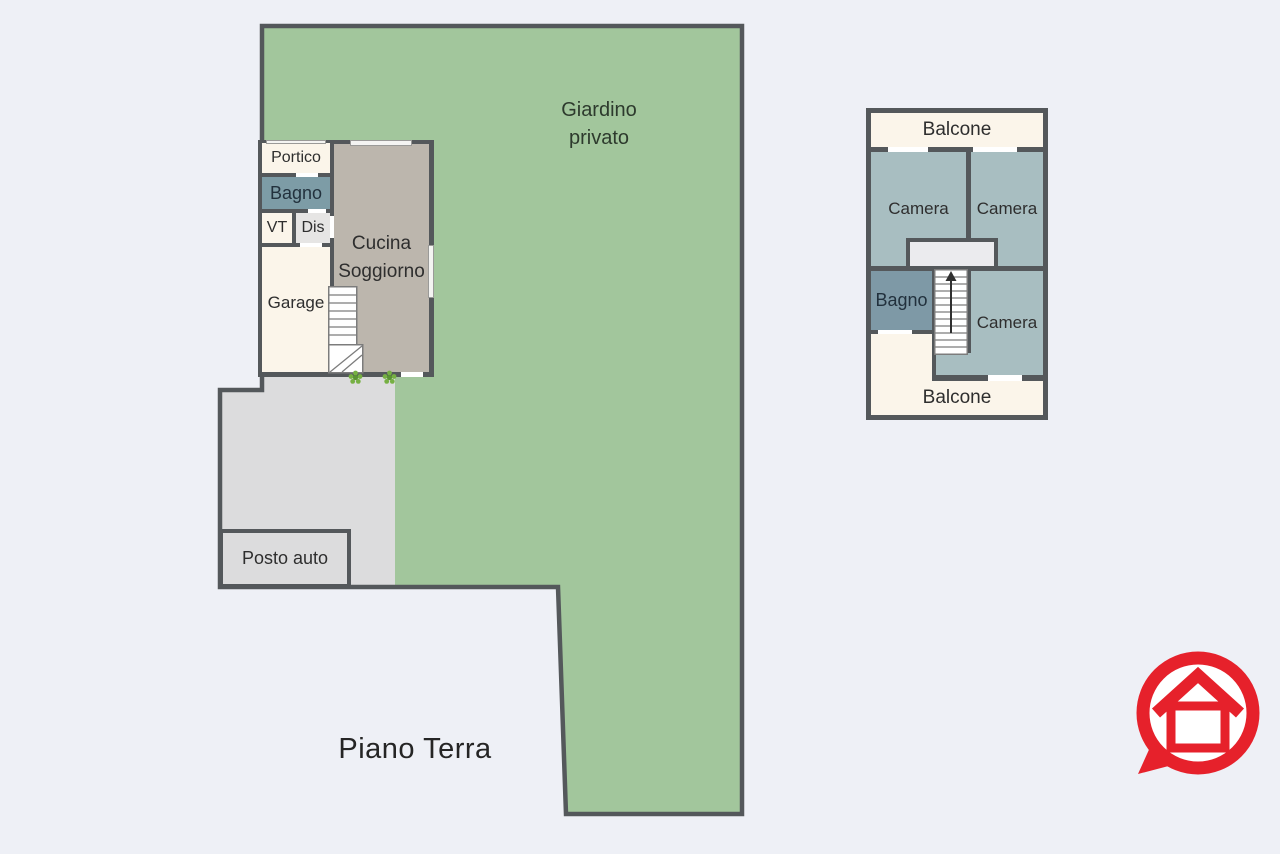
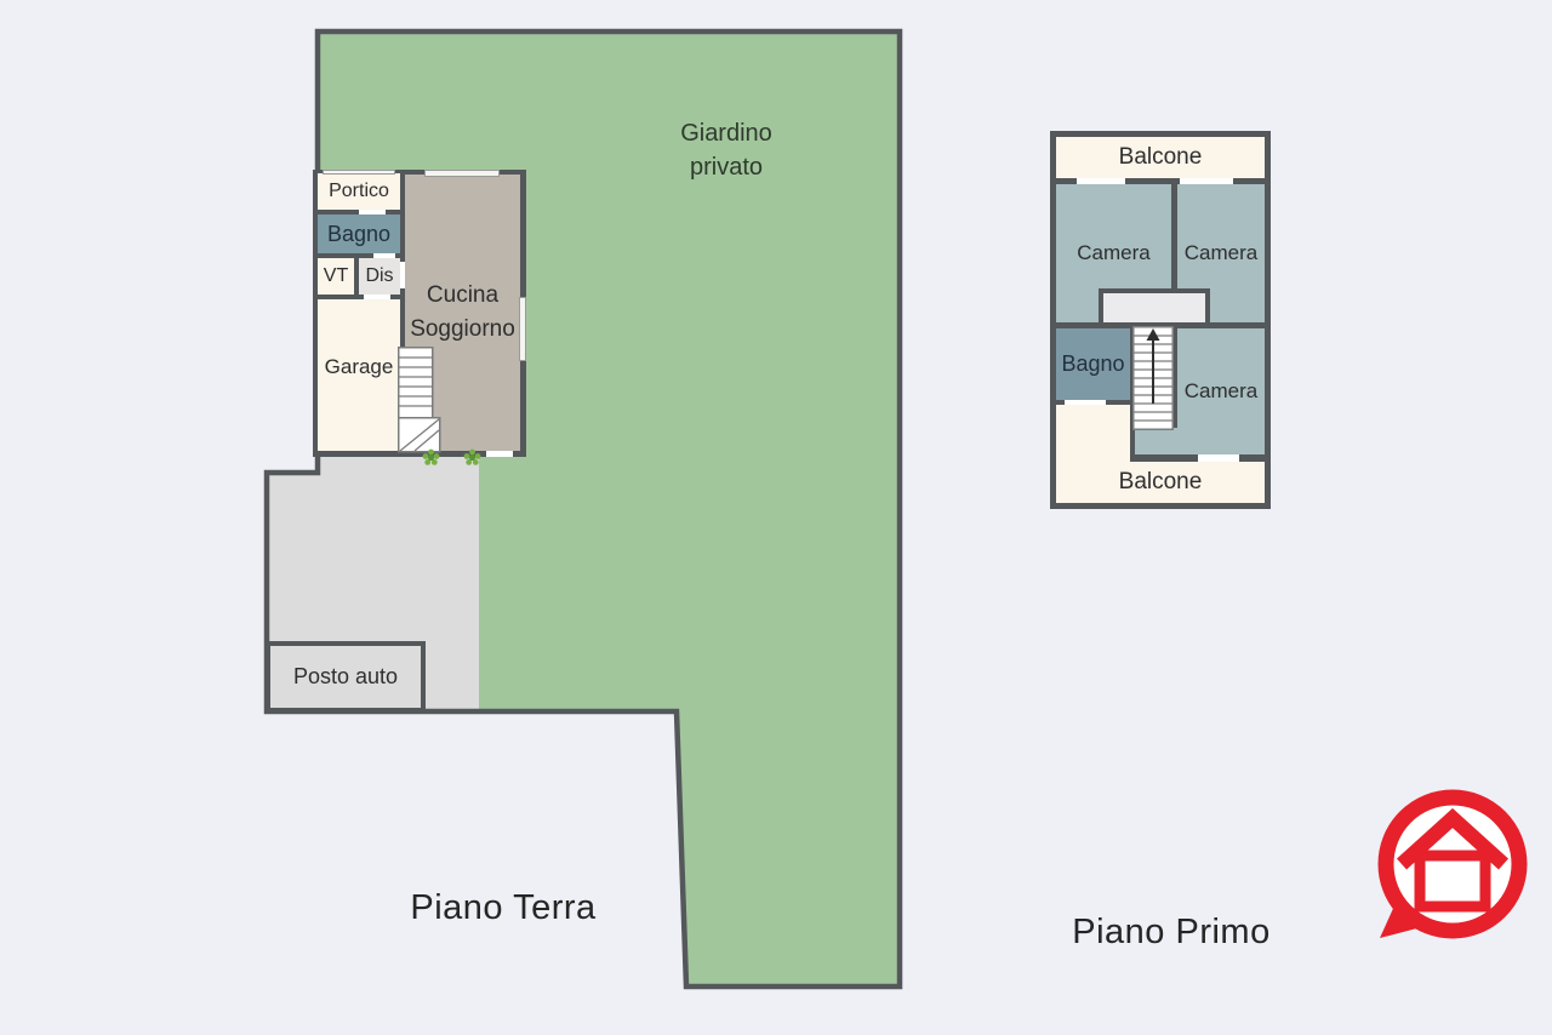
  Giardino
  privato
  Posto auto
  Portico
  Bagno
  VT
  Dis
  Garage
  Cucina
  Soggiorno
  Piano Terra
  Balcone
  Camera
  Camera
  Bagno
  Camera
  Balcone
+ Piano Primo
